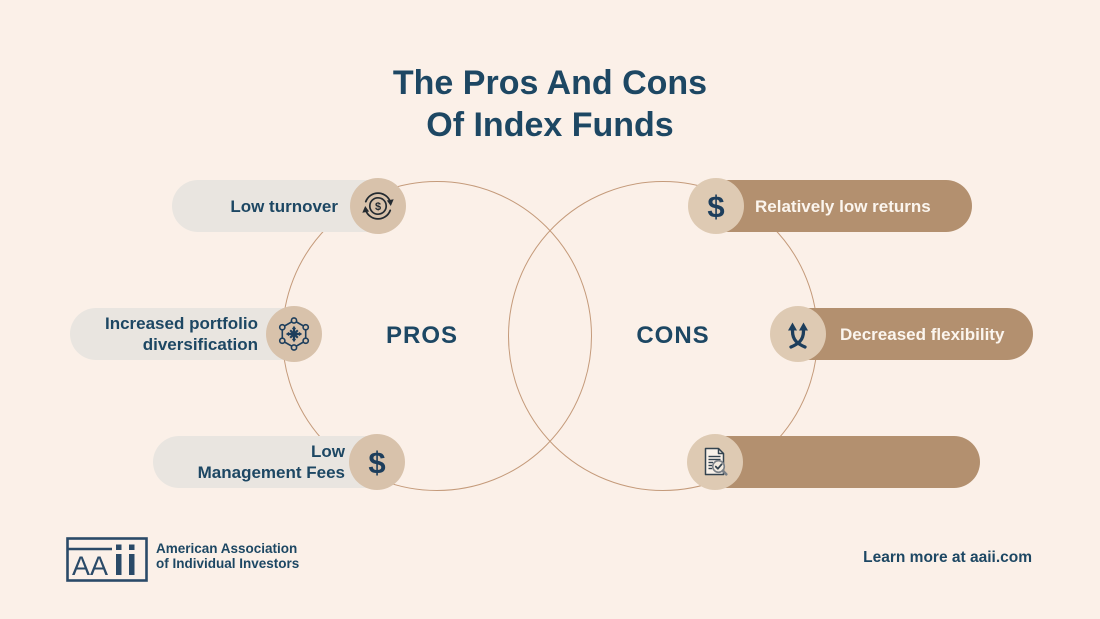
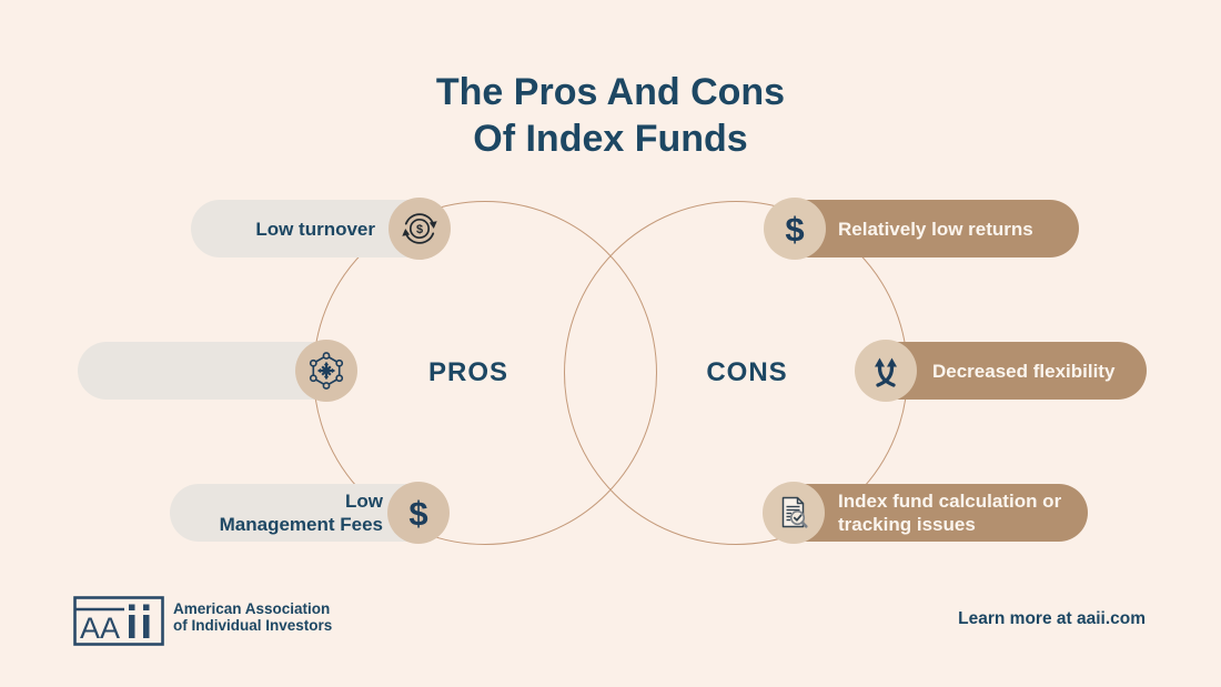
  The Pros And Cons
  Of Index Funds
  PROS
  CONS
  Low turnover
  $
- Increased portfolio
- diversification
  Low
  Management Fees
  $
  $
  Relatively low returns
  Decreased flexibility
+ Index fund calculation or
+ tracking issues
  AA
  American Association
  of Individual Investors
  Learn more at aaii.com
